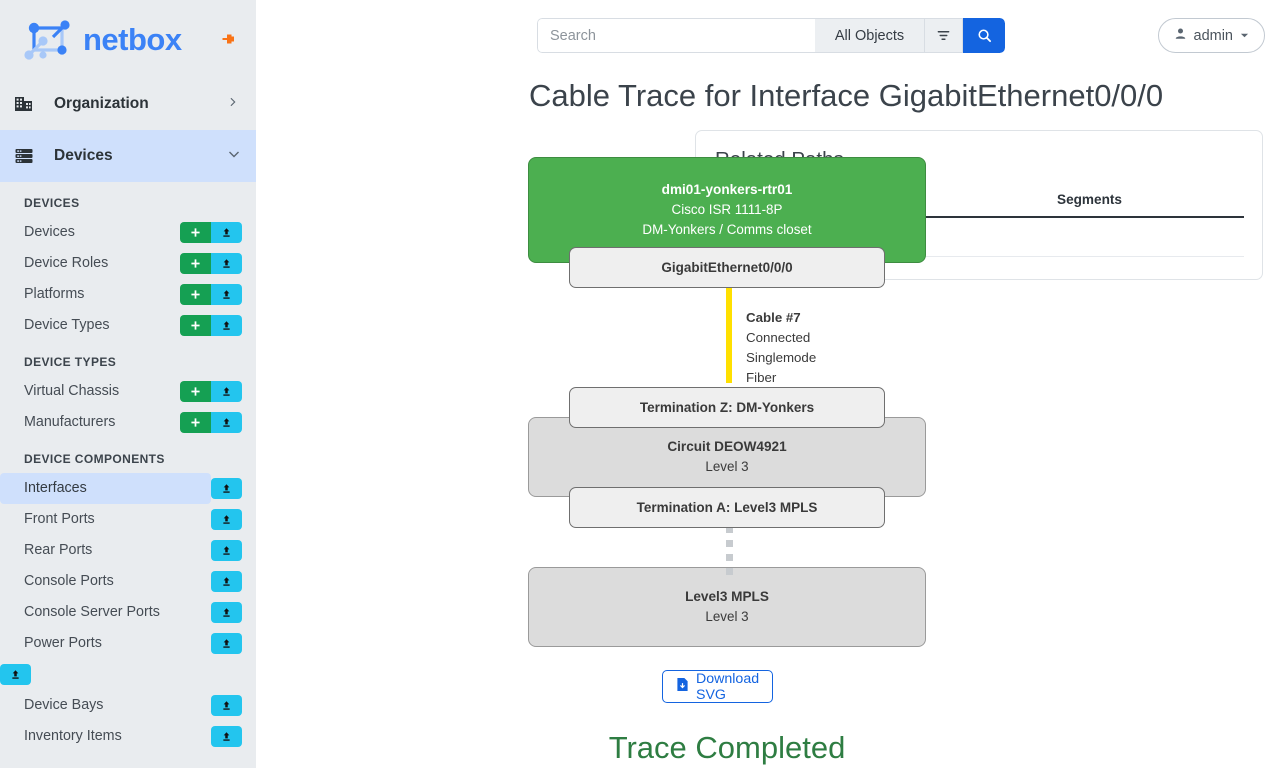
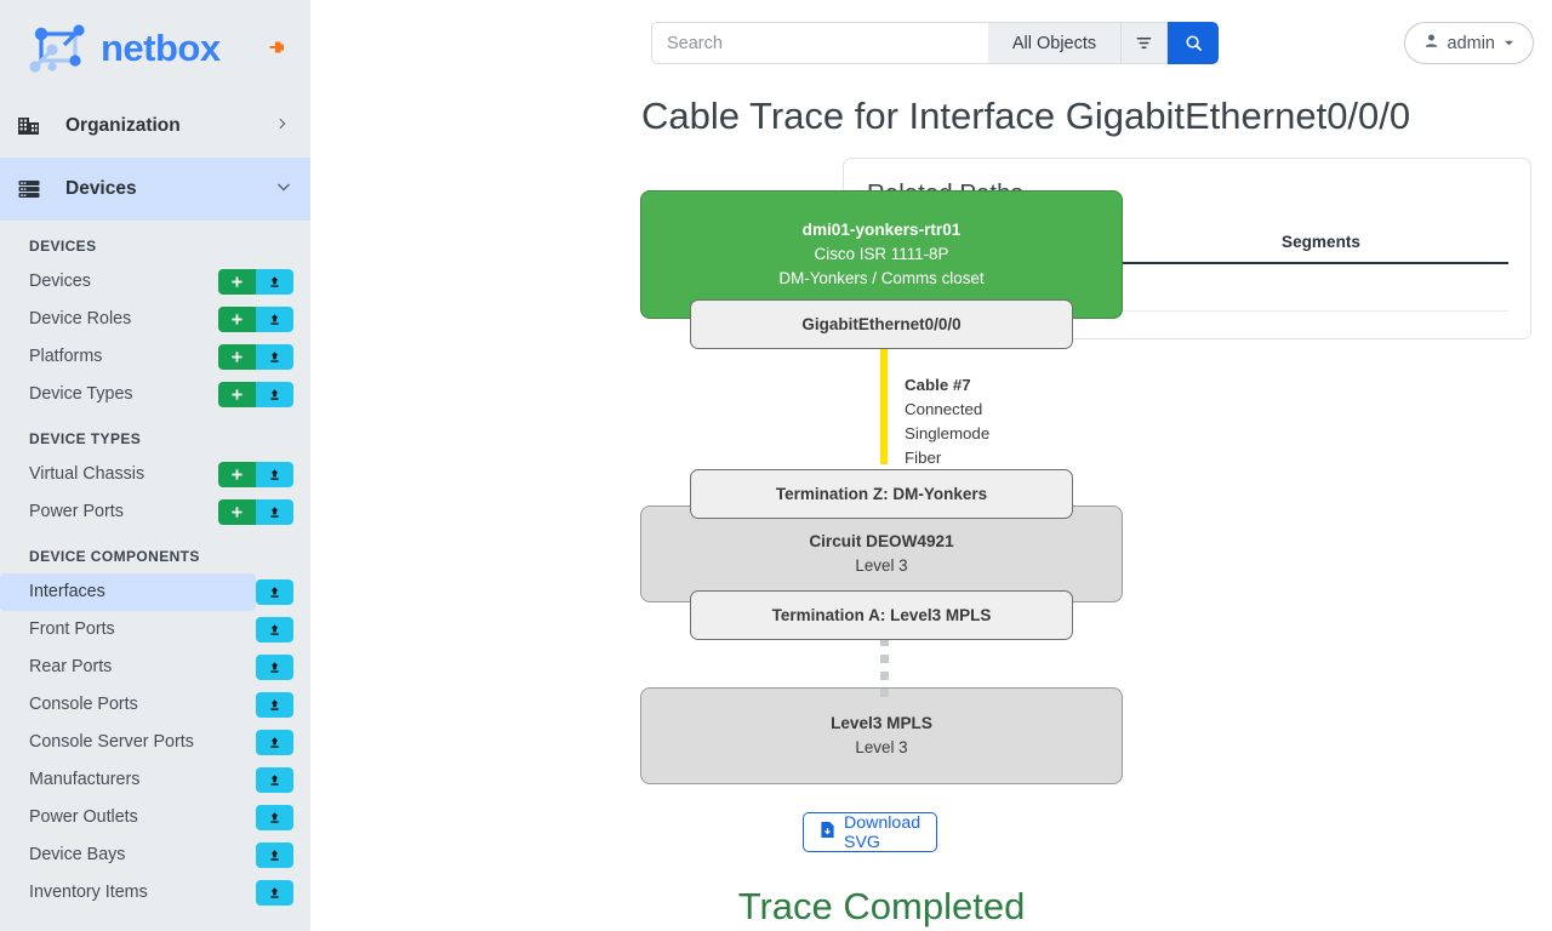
  netbox
  Organization
  Devices
  DEVICES
  Devices
  Device Roles
  Platforms
  Device Types
  DEVICE TYPES
  Virtual Chassis
- Manufacturers
+ Power Ports
  DEVICE COMPONENTS
  Interfaces
  Front Ports
  Rear Ports
  Console Ports
  Console Server Ports
- Power Ports
+ Manufacturers
+ Power Outlets
  Device Bays
  Inventory Items
  Search
  All Objects
  admin
  Cable Trace for Interface GigabitEthernet0/0/0
  dmi01-yonkers-rtr01
  Cisco ISR 1111-8P
  DM-Yonkers / Comms closet
  GigabitEthernet0/0/0
  Cable #7
  Connected
  Singlemode Fiber
  Termination Z: DM-Yonkers
  Circuit DEOW4921
  Level 3
  Termination A: Level3 MPLS
  Level3 MPLS
  Level 3
  Download SVG
  Trace Completed
